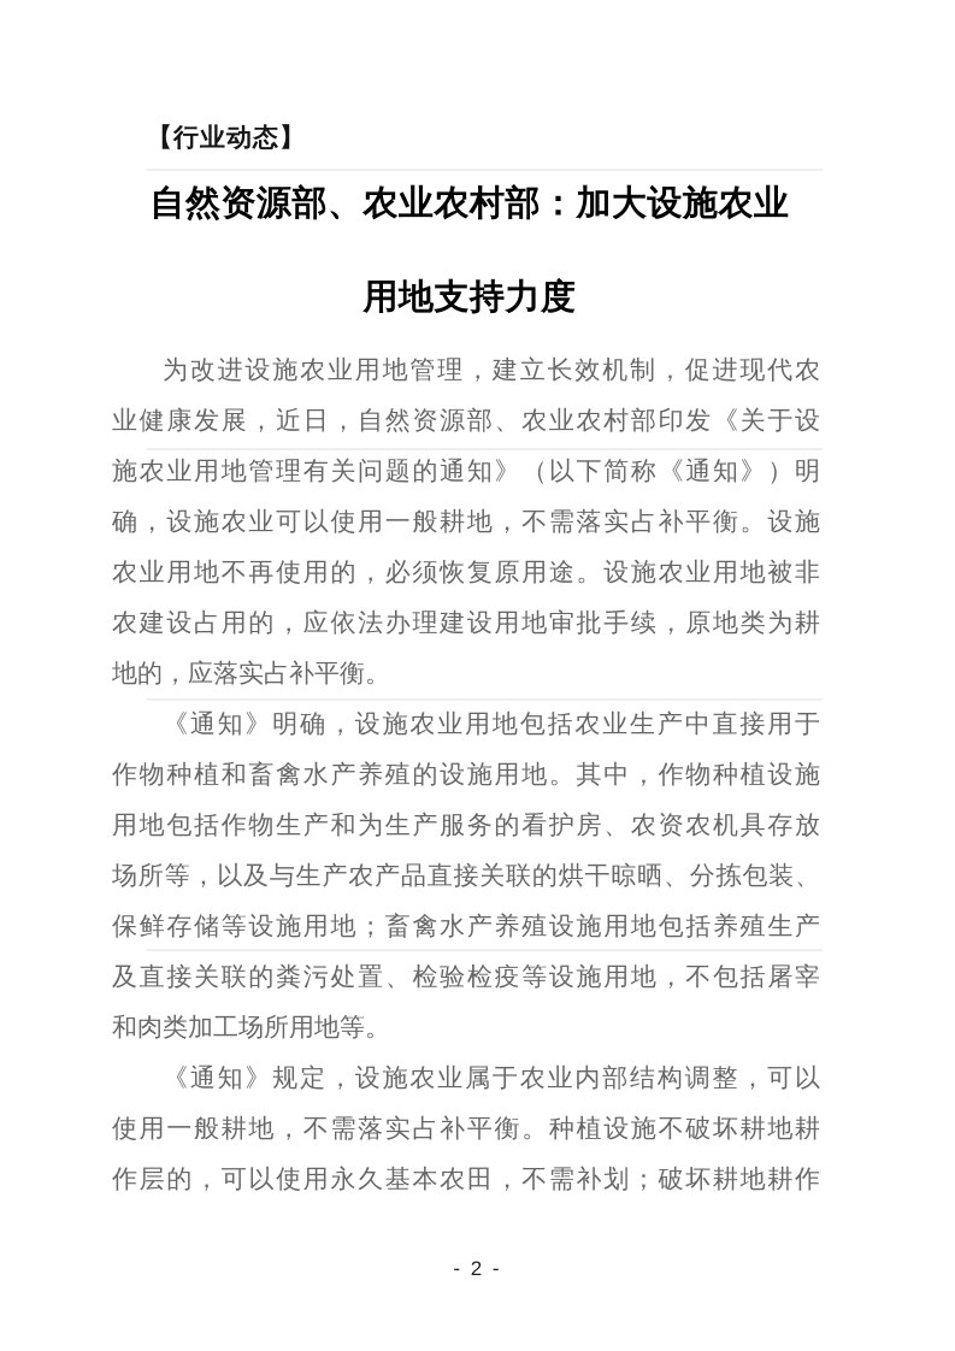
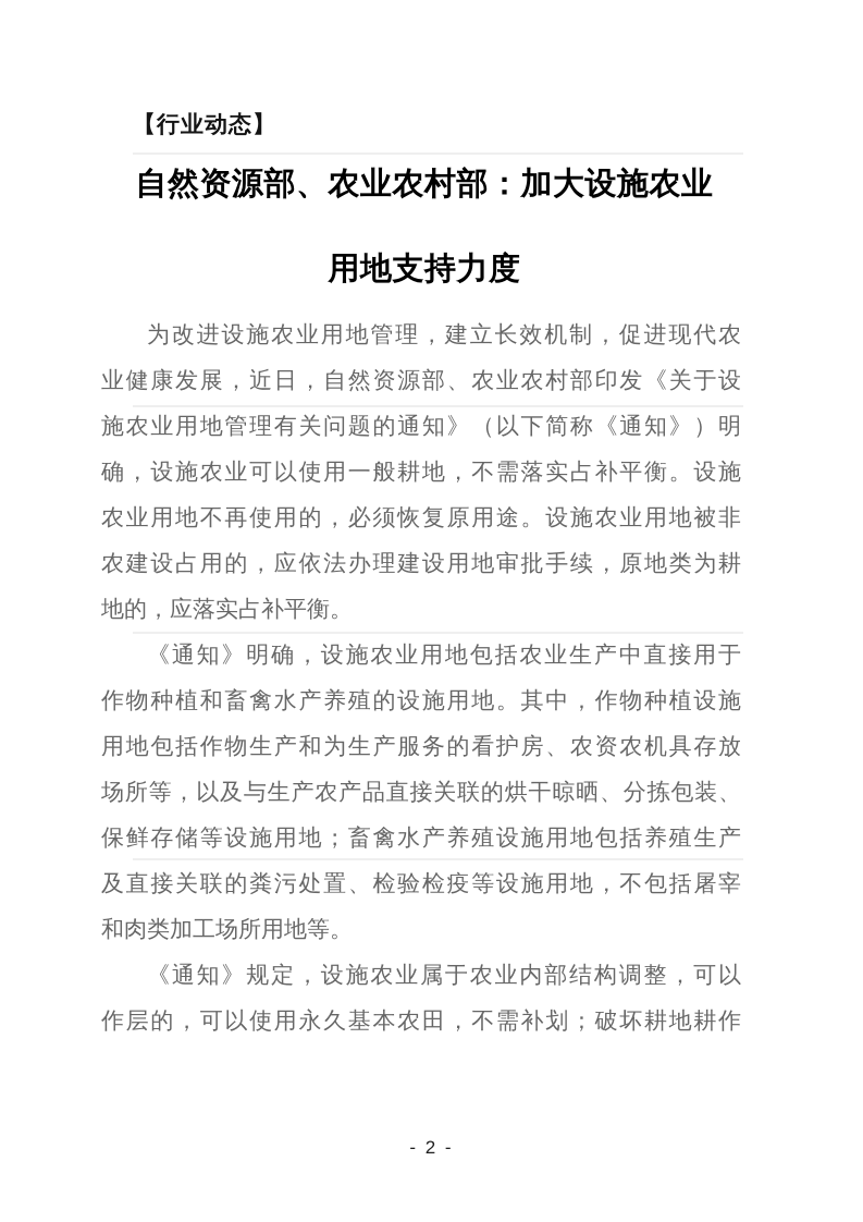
  【行业动态】
  自然资源部、农业农村部：加大设施农业
  用地支持力度
  为改进设施农业用地管理，建立长效机制，促进现代农
  业健康发展，近日，自然资源部、农业农村部印发《关于设
  施农业用地管理有关问题的通知》（以下简称《通知》）明
  确，设施农业可以使用一般耕地，不需落实占补平衡。设施
  农业用地不再使用的，必须恢复原用途。设施农业用地被非
  农建设占用的，应依法办理建设用地审批手续，原地类为耕
  地的，应落实占补平衡。
  《通知》明确，设施农业用地包括农业生产中直接用于
  作物种植和畜禽水产养殖的设施用地。其中，作物种植设施
  用地包括作物生产和为生产服务的看护房、农资农机具存放
  场所等，以及与生产农产品直接关联的烘干晾晒、分拣包装、
  保鲜存储等设施用地；畜禽水产养殖设施用地包括养殖生产
  及直接关联的粪污处置、检验检疫等设施用地，不包括屠宰
  和肉类加工场所用地等。
  《通知》规定，设施农业属于农业内部结构调整，可以
- 使用一般耕地，不需落实占补平衡。种植设施不破坏耕地耕
  作层的，可以使用永久基本农田，不需补划；破坏耕地耕作
  - 2 -
